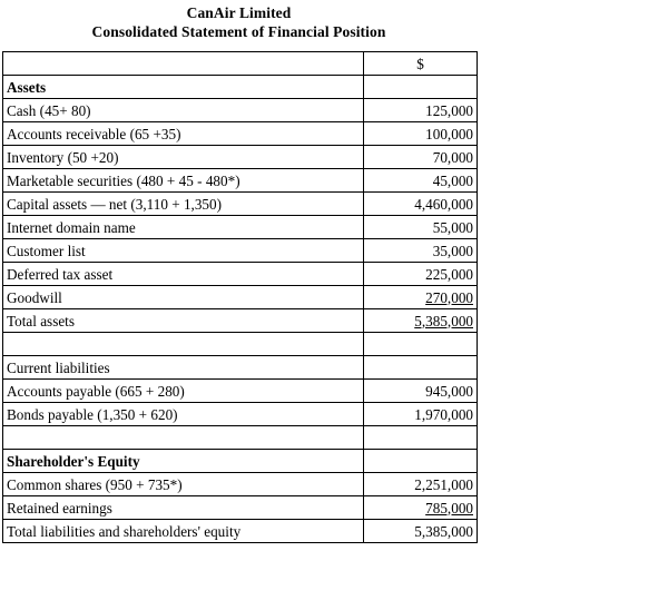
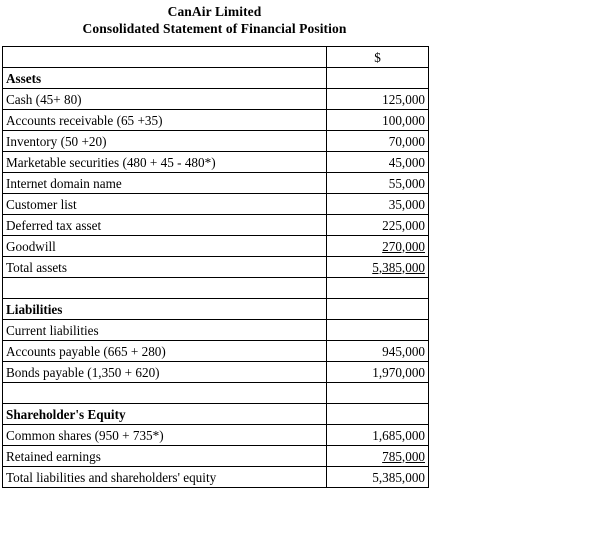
  CanAir Limited
  Consolidated Statement of Financial Position
  	$
  Assets
  Cash (45+ 80)	125,000
  Accounts receivable (65 +35)	100,000
  Inventory (50 +20)	70,000
  Marketable securities (480 + 45 - 480*)	45,000
- Capital assets — net (3,110 + 1,350)	4,460,000
  Internet domain name	55,000
  Customer list	35,000
  Deferred tax asset	225,000
  Goodwill	270,000
  Total assets	5,385,000
+ Liabilities
  Current liabilities
  Accounts payable (665 + 280)	945,000
  Bonds payable (1,350 + 620)	1,970,000
  Shareholder's Equity
- Common shares (950 + 735*)	2,251,000
+ Common shares (950 + 735*)	1,685,000
  Retained earnings	785,000
  Total liabilities and shareholders' equity	5,385,000
